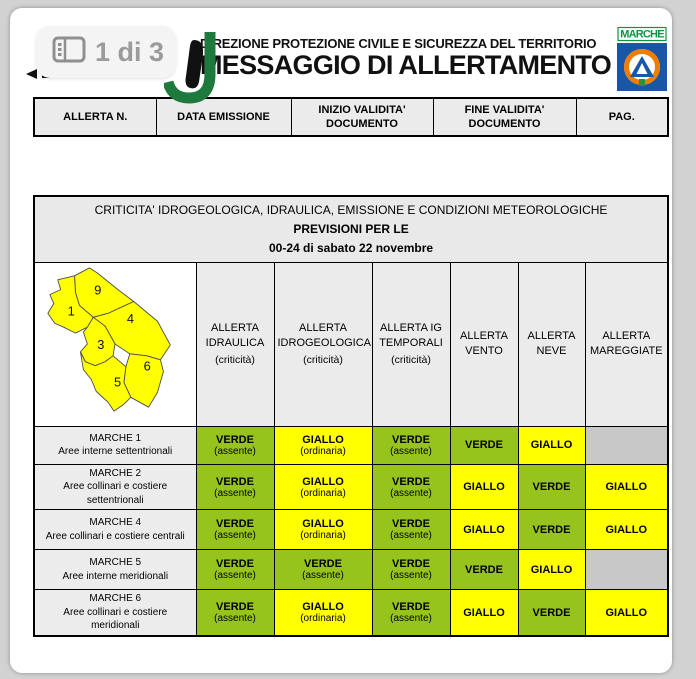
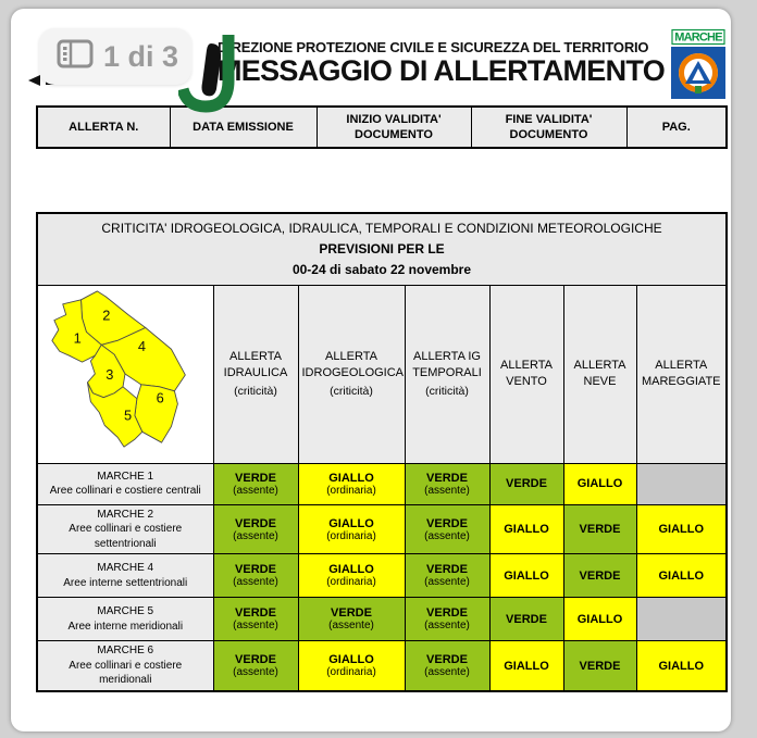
  1 di 3
  REZIONE PROTEZIONE CIVILE E SICUREZZA DEL TERRITORIO
  ESSAGGIO DI ALLERTAMENTO
  MARCHE
  ALLERTA N.	DATA EMISSIONE	INIZIO VALIDITA' DOCUMENTO	FINE VALIDITA' DOCUMENTO	PAG.
- CRITICITA' IDROGEOLOGICA, IDRAULICA, EMISSIONE E CONDIZIONI METEOROLOGICHE PREVISIONI PER LE 00-24 di sabato 22 novembre
+ CRITICITA' IDROGEOLOGICA, IDRAULICA, TEMPORALI E CONDIZIONI METEOROLOGICHE PREVISIONI PER LE 00-24 di sabato 22 novembre
- 1 9 3 4 5 6	ALLERTA IDRAULICA(criticità)	ALLERTA IDROGEOLOGICA(criticità)	ALLERTA IG TEMPORALI(criticità)	ALLERTA VENTO	ALLERTA NEVE	ALLERTA MAREGGIATE
+ 1 2 3 4 5 6	ALLERTA IDRAULICA(criticità)	ALLERTA IDROGEOLOGICA(criticità)	ALLERTA IG TEMPORALI(criticità)	ALLERTA VENTO	ALLERTA NEVE	ALLERTA MAREGGIATE
- MARCHE 1Aree interne settentrionali	VERDE(assente)	GIALLO(ordinaria)	VERDE(assente)	VERDE	GIALLO
+ MARCHE 1Aree collinari e costiere centrali	VERDE(assente)	GIALLO(ordinaria)	VERDE(assente)	VERDE	GIALLO
  MARCHE 2Aree collinari e costiere settentrionali	VERDE(assente)	GIALLO(ordinaria)	VERDE(assente)	GIALLO	VERDE	GIALLO
- MARCHE 4Aree collinari e costiere centrali	VERDE(assente)	GIALLO(ordinaria)	VERDE(assente)	GIALLO	VERDE	GIALLO
+ MARCHE 4Aree interne settentrionali	VERDE(assente)	GIALLO(ordinaria)	VERDE(assente)	GIALLO	VERDE	GIALLO
  MARCHE 5Aree interne meridionali	VERDE(assente)	VERDE(assente)	VERDE(assente)	VERDE	GIALLO
  MARCHE 6Aree collinari e costiere meridionali	VERDE(assente)	GIALLO(ordinaria)	VERDE(assente)	GIALLO	VERDE	GIALLO
